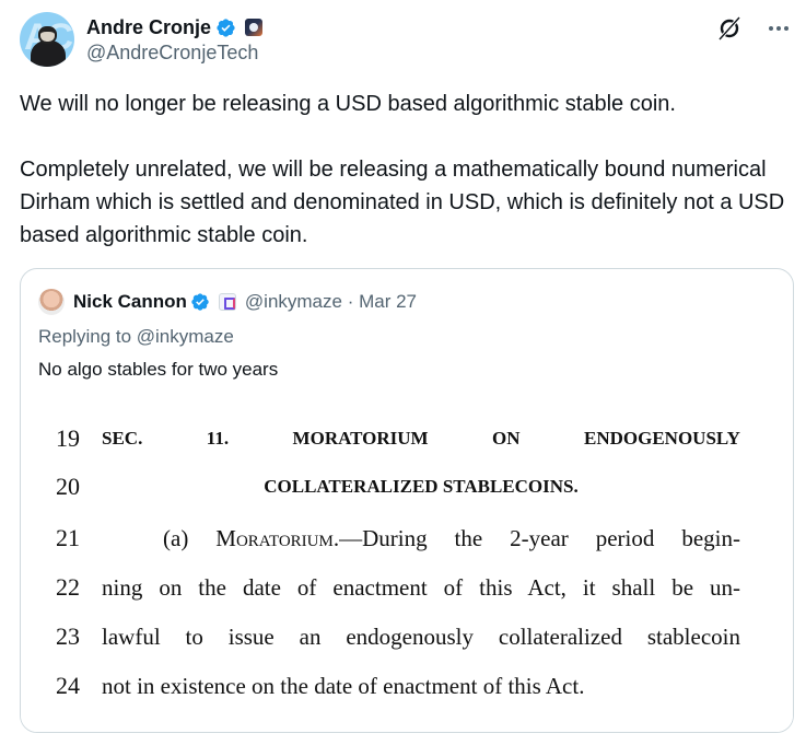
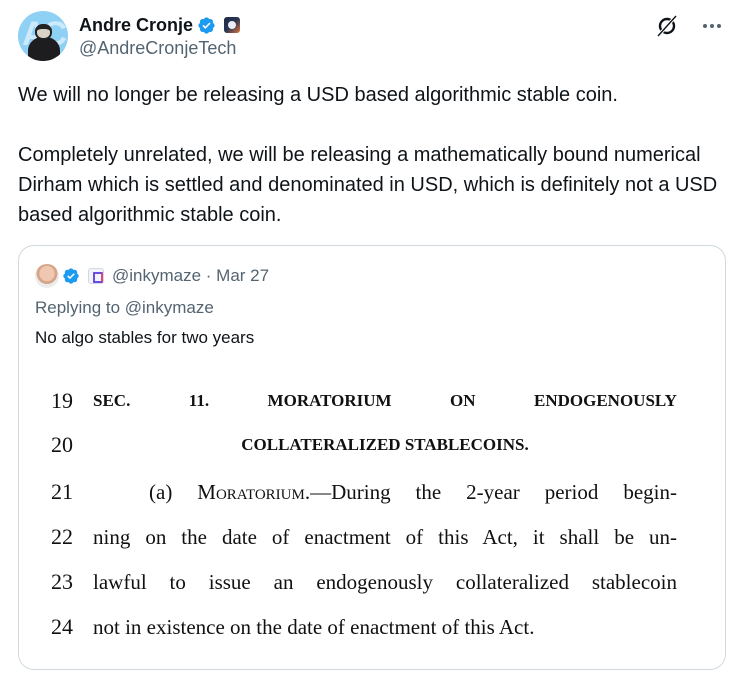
  AC
  Andre Cronje
  @AndreCronjeTech
  We will no longer be releasing a USD based algorithmic stable coin.
  Completely unrelated, we will be releasing a mathematically bound numerical Dirham which is settled and denominated in USD, which is definitely not a USD based algorithmic stable coin.
- Nick Cannon
  @inkymaze · Mar 27
  Replying to @inkymaze
  No algo stables for two years
  19
  SEC.
  11.
  MORATORIUM
  ON
  ENDOGENOUSLY
  20
  COLLATERALIZED STABLECOINS.
  21
  (a) Moratorium.—During the 2-year period begin-
  22
  ning on the date of enactment of this Act, it shall be un-
  23
  lawful to issue an endogenously collateralized stablecoin
  24
  not in existence on the date of enactment of this Act.
